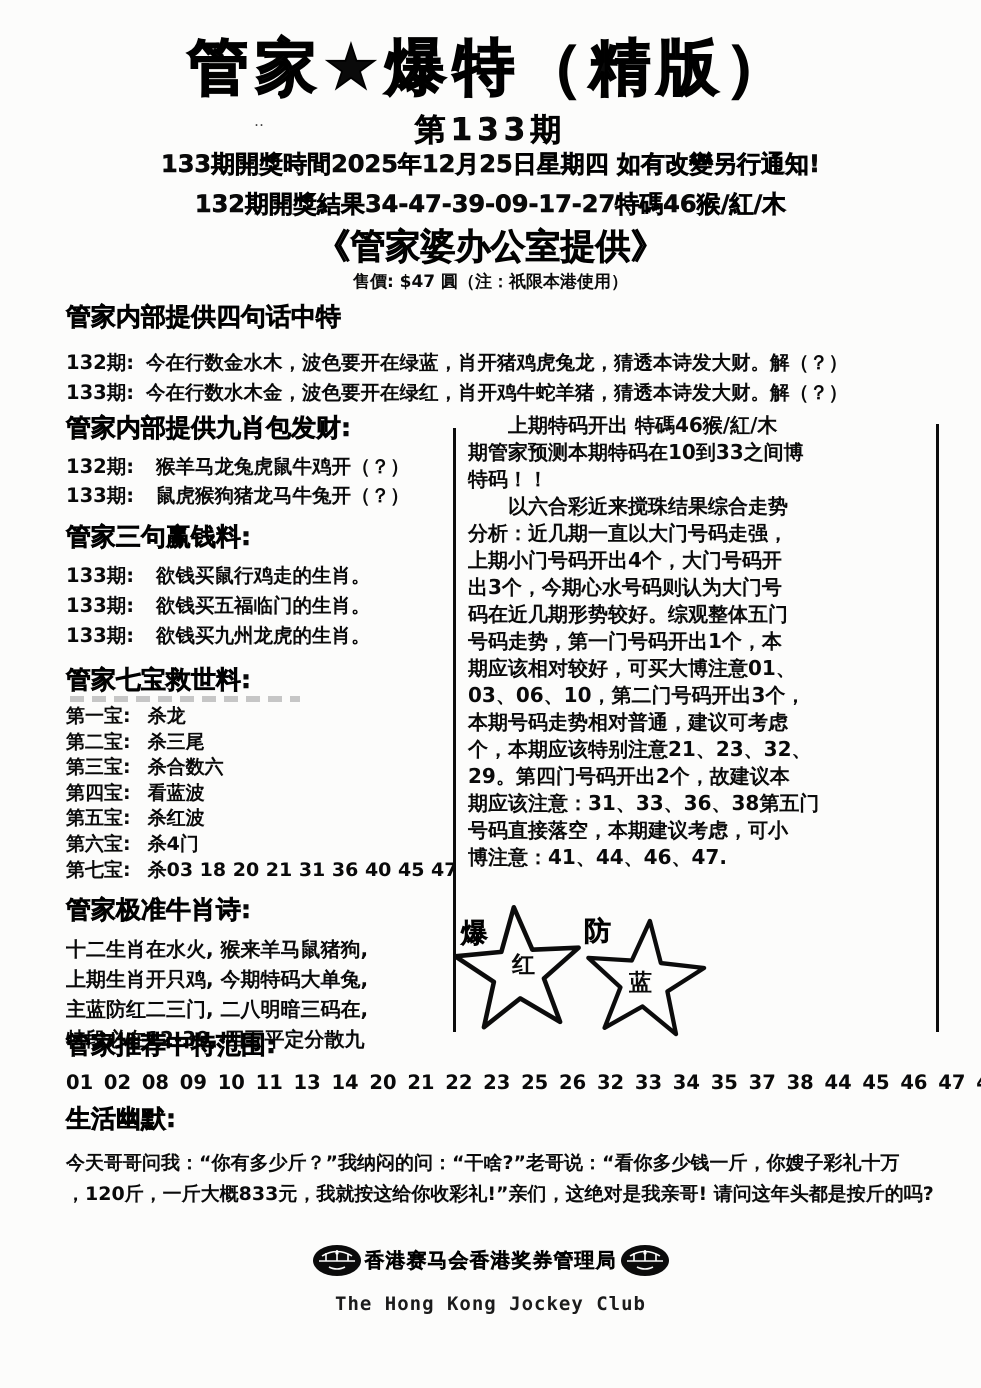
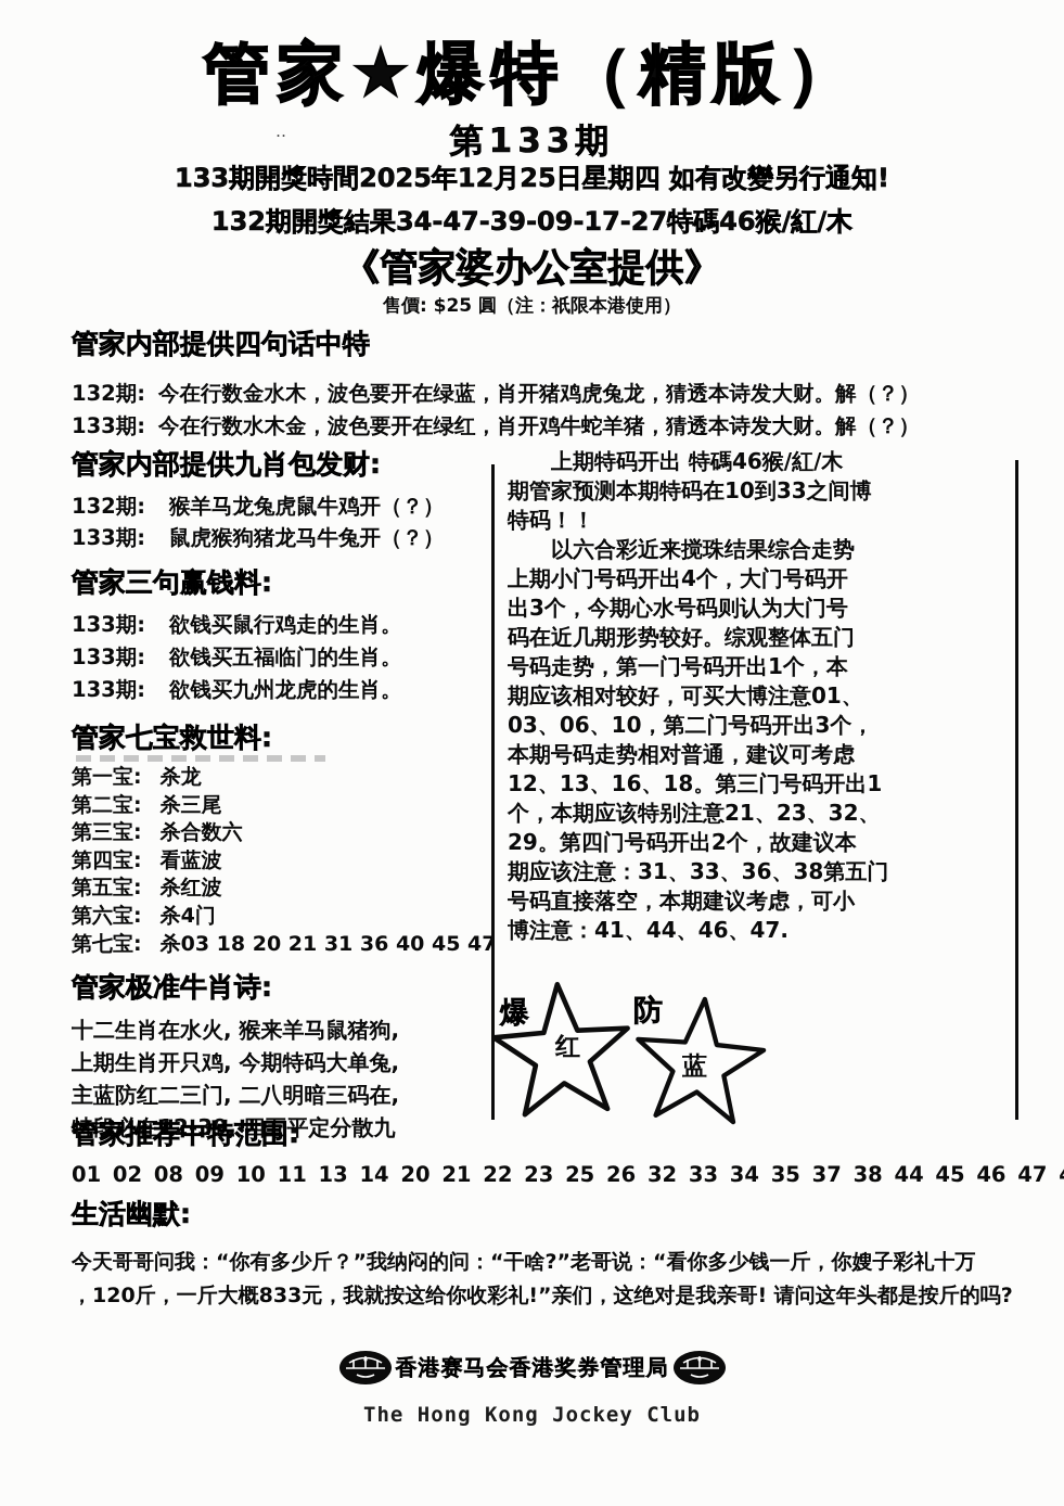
  管家★爆特（精版）
  ‥
  第133期
  133期開獎時間2025年12月25日星期四 如有改變另行通知!
  132期開獎結果34-47-39-09-17-27特碼46猴/紅/木
  《管家婆办公室提供》
- 售價: $47 圓（注：祇限本港使用）
+ 售價: $25 圓（注：祇限本港使用）
  管家内部提供四句话中特
  132期:
  今在行数金水木，波色要开在绿蓝，肖开猪鸡虎兔龙，猜透本诗发大财。解（？）
  133期:
  今在行数水木金，波色要开在绿红，肖开鸡牛蛇羊猪，猜透本诗发大财。解（？）
  管家内部提供九肖包发财:
  132期:
  猴羊马龙兔虎鼠牛鸡开（？）
  133期:
  鼠虎猴狗猪龙马牛兔开（？）
  管家三句赢钱料:
  133期:
  欲钱买鼠行鸡走的生肖。
  133期:
  欲钱买五福临门的生肖。
  133期:
  欲钱买九州龙虎的生肖。
  管家七宝救世料:
  第一宝:
  杀龙
  第二宝:
  杀三尾
  第三宝:
  杀合数六
  第四宝:
  看蓝波
  第五宝:
  杀红波
  第六宝:
  杀4门
  第七宝:
  杀03 18 20 21 31 36 40 45 47
  管家极准牛肖诗:
  十二生肖在水火, 猴来羊马鼠猪狗,
  上期生肖开只鸡, 今期特码大单兔,
  主蓝防红二三门, 二八明暗三码在,
  特段必在12-39, 四五平定分散九
  上期特码开出 特碼46猴/紅/木
  期管家预测本期特码在10到33之间博
  特码！！
  以六合彩近来搅珠结果综合走势
- 分析：近几期一直以大门号码走强，
  上期小门号码开出4个，大门号码开
  出3个，今期心水号码则认为大门号
  码在近几期形势较好。综观整体五门
  号码走势，第一门号码开出1个，本
  期应该相对较好，可买大博注意01、
  03、06、10，第二门号码开出3个，
  本期号码走势相对普通，建议可考虑
+ 12、13、16、18。第三门号码开出1
  个，本期应该特别注意21、23、32、
  29。第四门号码开出2个，故建议本
  期应该注意：31、33、36、38第五门
  号码直接落空，本期建议考虑，可小
  博注意：41、44、46、47.
  爆
  红
  防
  蓝
  管家推荐中特范围:
  01 02 08 09 10 11 13 14 20 21 22 23 25 26 32 33 34 35 37 38 44 45 46 47
  生活幽默:
  今天哥哥问我：“你有多少斤？”我纳闷的问：“干啥?”老哥说：“看你多少钱一斤，你嫂子彩礼十万
  ，120斤，一斤大概833元，我就按这给你收彩礼!”亲们，这绝对是我亲哥! 请问这年头都是按斤的吗?
  香港赛马会香港奖券管理局
  The Hong Kong Jockey Club
